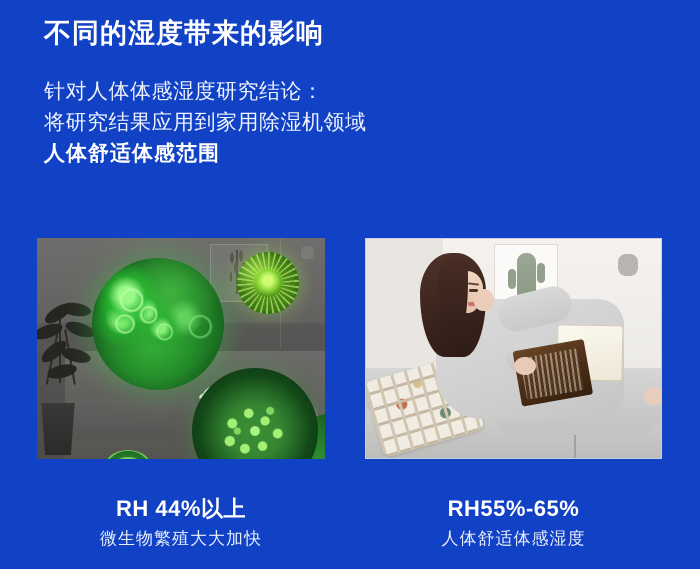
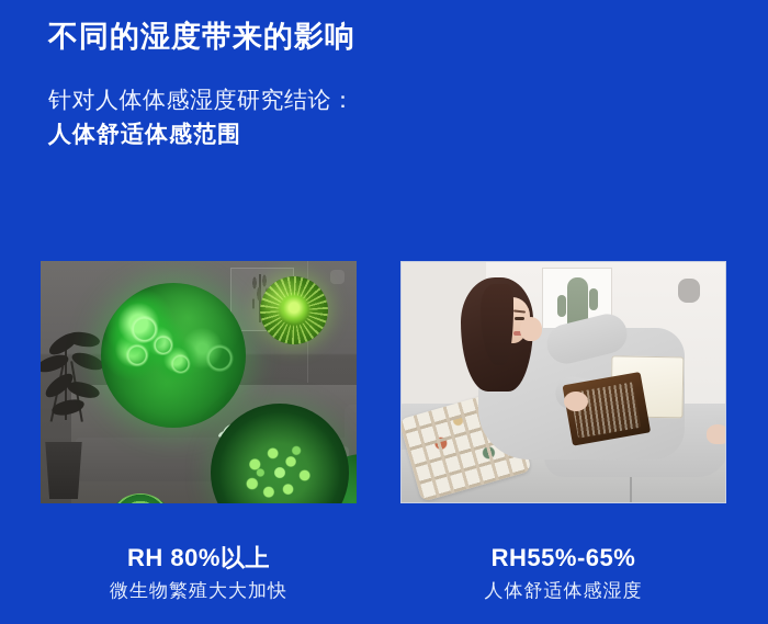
  不同的湿度带来的影响
  针对人体体感湿度研究结论：
- 将研究结果应用到家用除湿机领域
  人体舒适体感范围
- RH 44%以上
+ RH 80%以上
  微生物繁殖大大加快
  RH55%-65%
  人体舒适体感湿度
